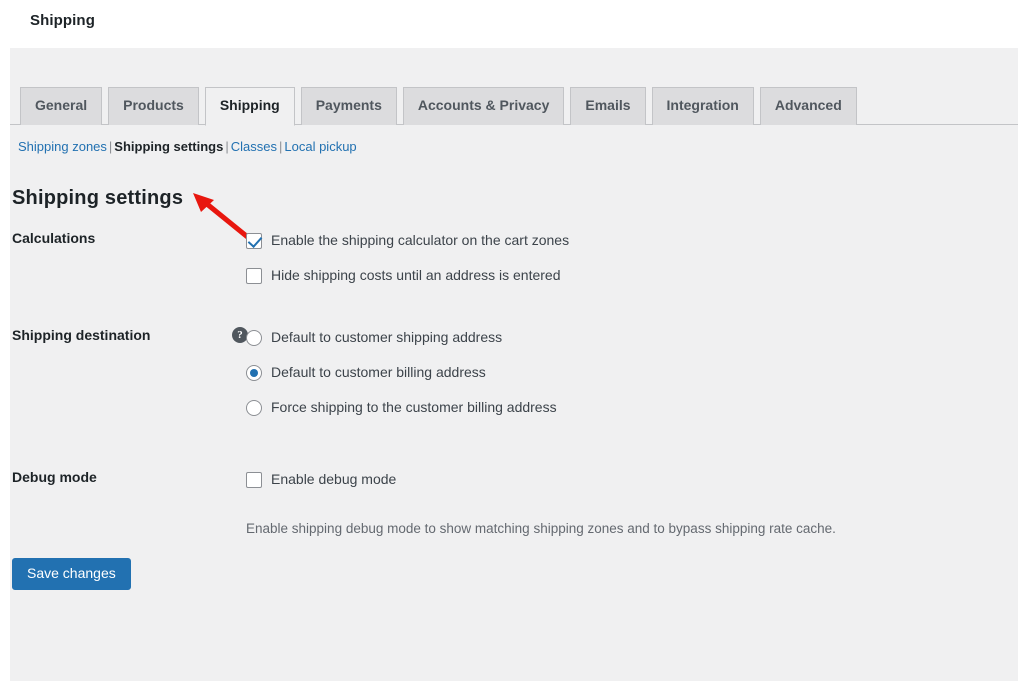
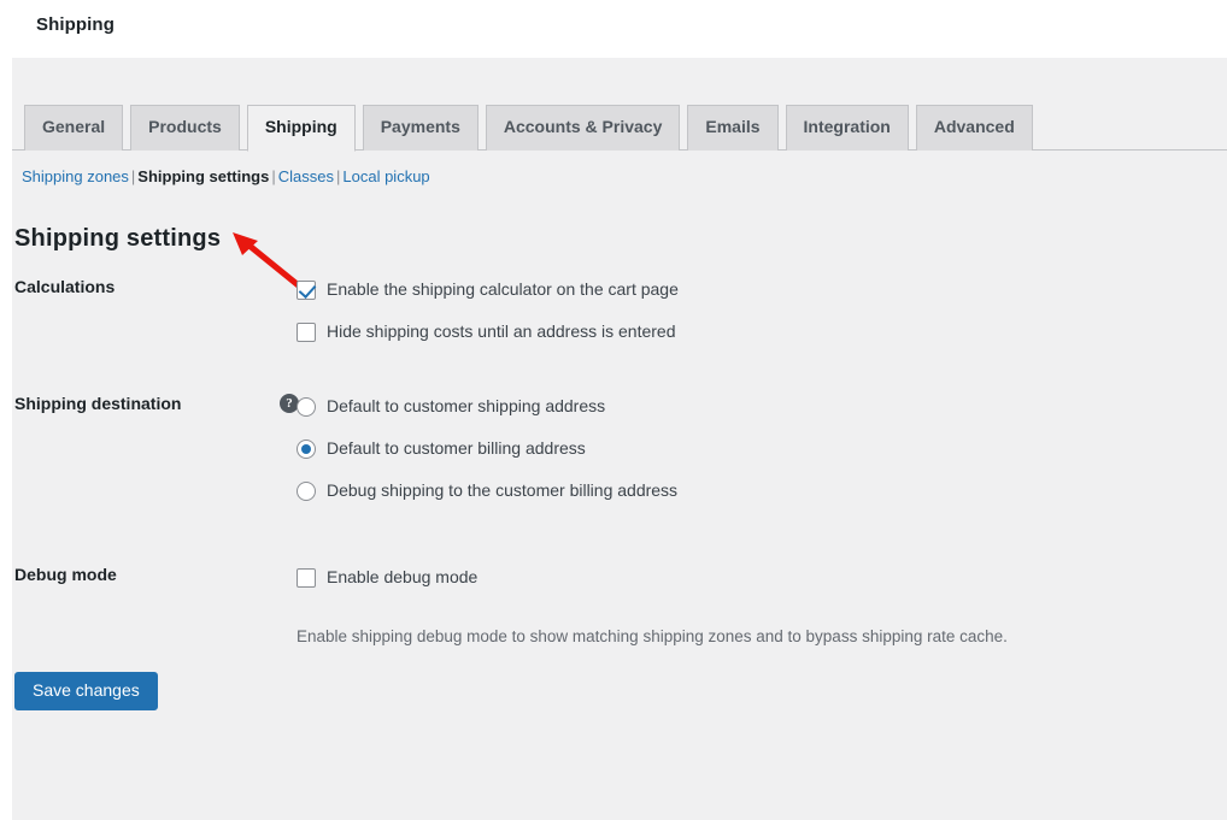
  Shipping
  General Products Shipping Payments Accounts & Privacy Emails Integration Advanced
  Shipping zones | Shipping settings | Classes | Local pickup
  Shipping settings
  Calculations
- Enable the shipping calculator on the cart zones
+ Enable the shipping calculator on the cart page
  Hide shipping costs until an address is entered
  Shipping destination
  ?
  Default to customer shipping address
  Default to customer billing address
- Force shipping to the customer billing address
+ Debug shipping to the customer billing address
  Debug mode
  Enable debug mode
  Enable shipping debug mode to show matching shipping zones and to bypass shipping rate cache.
  Save changes
